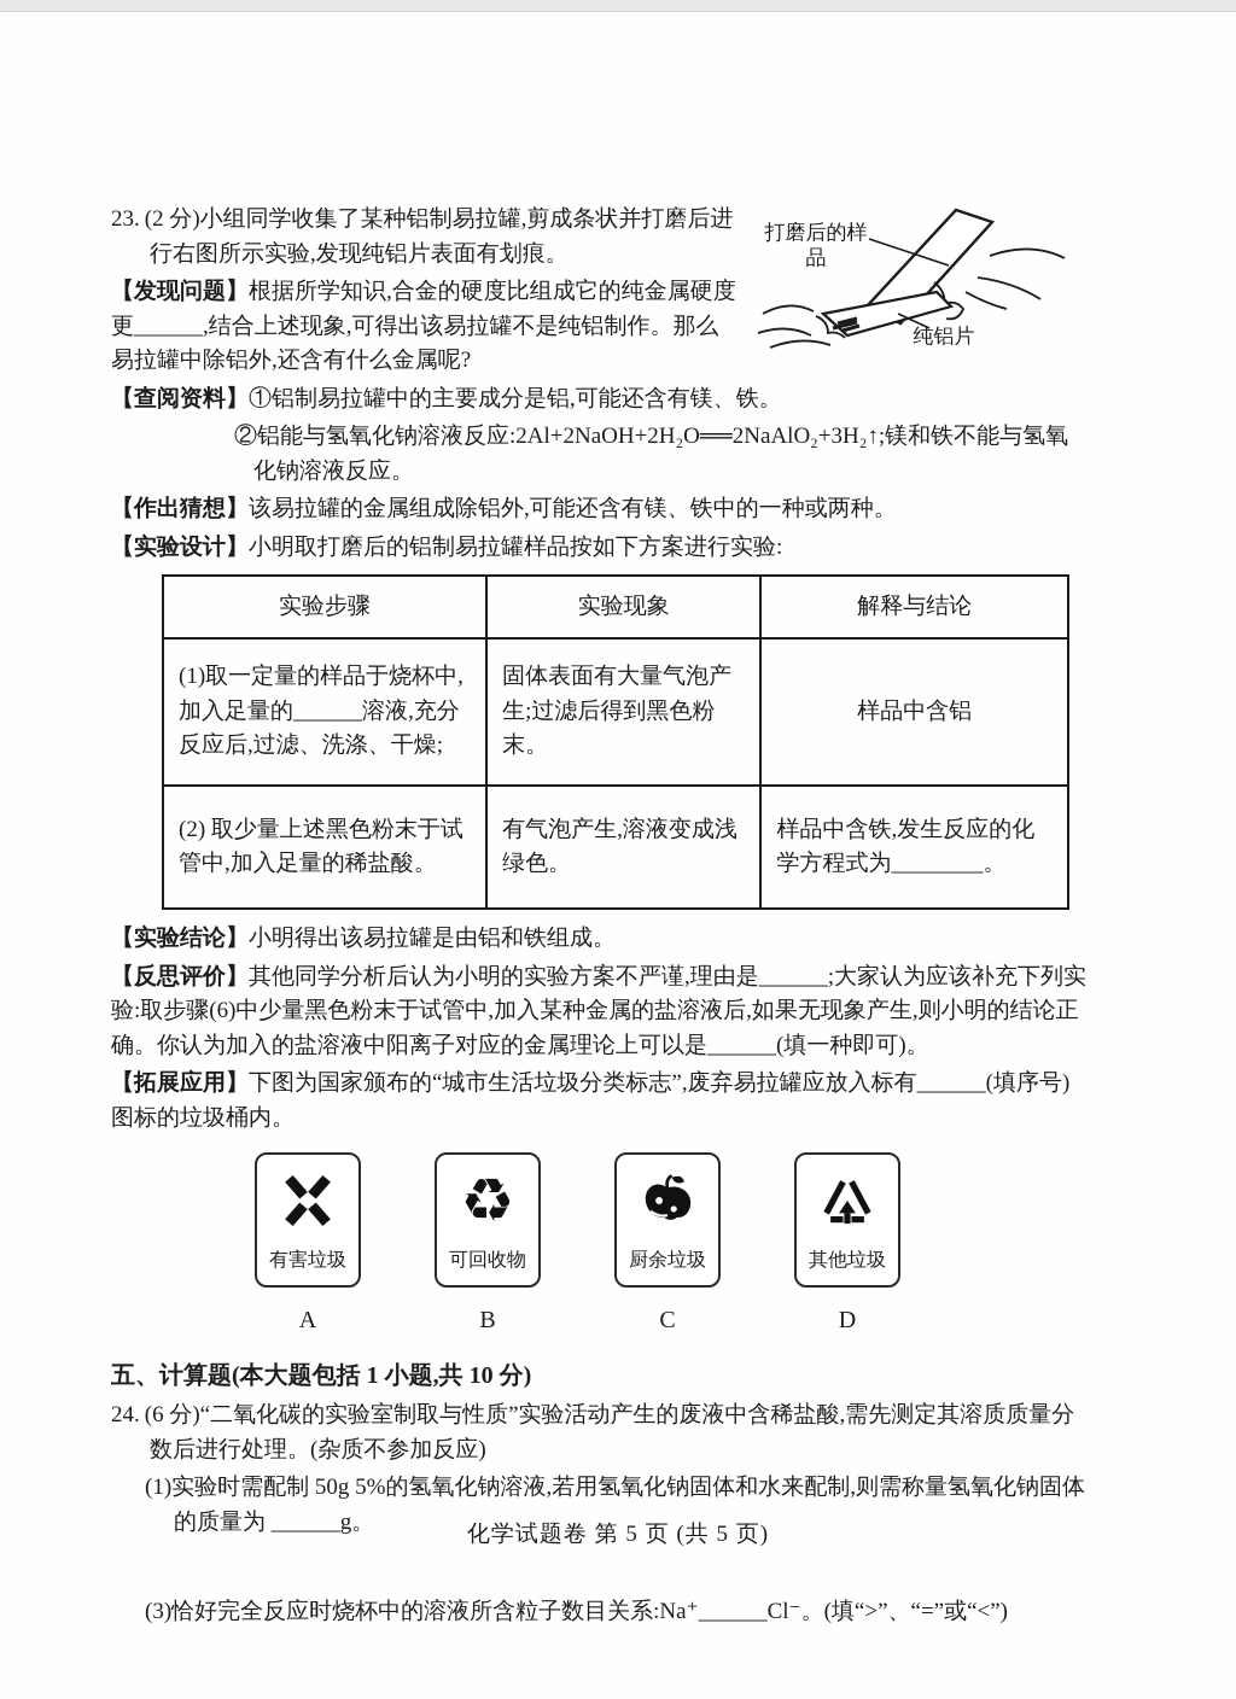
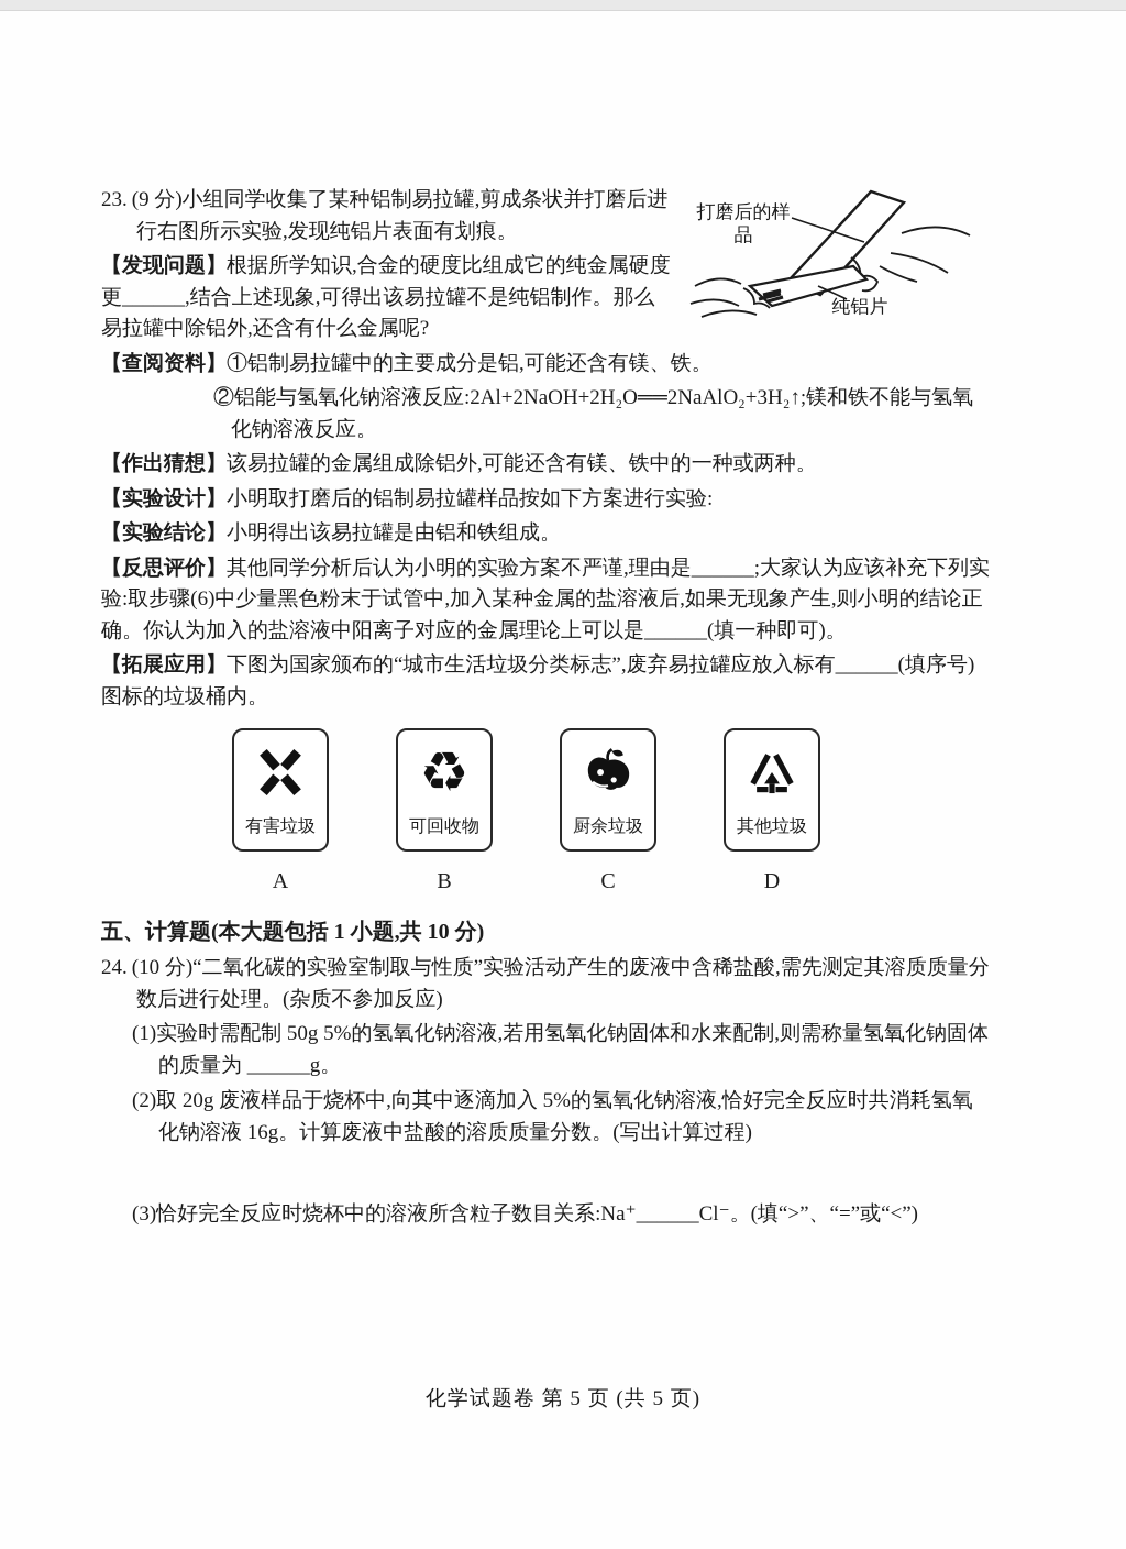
  打磨后的样品
  纯铝片
- 23. (2 分)小组同学收集了某种铝制易拉罐,剪成条状并打磨后进行右图所示实验,发现纯铝片表面有划痕。
+ 23. (9 分)小组同学收集了某种铝制易拉罐,剪成条状并打磨后进行右图所示实验,发现纯铝片表面有划痕。
  【发现问题】根据所学知识,合金的硬度比组成它的纯金属硬度更______,结合上述现象,可得出该易拉罐不是纯铝制作。那么易拉罐中除铝外,还含有什么金属呢?
  【查阅资料】①铝制易拉罐中的主要成分是铝,可能还含有镁、铁。
  ②铝能与氢氧化钠溶液反应:2Al+2NaOH+2H₂O══2NaAlO₂+3H₂↑;镁和铁不能与氢氧化钠溶液反应。
  【作出猜想】该易拉罐的金属组成除铝外,可能还含有镁、铁中的一种或两种。
  【实验设计】小明取打磨后的铝制易拉罐样品按如下方案进行实验:
- 实验步骤	实验现象	解释与结论
- (1)取一定量的样品于烧杯中,加入足量的______溶液,充分反应后,过滤、洗涤、干燥;	固体表面有大量气泡产生;过滤后得到黑色粉末。	样品中含铝
- (2) 取少量上述黑色粉末于试管中,加入足量的稀盐酸。	有气泡产生,溶液变成浅绿色。	样品中含铁,发生反应的化学方程式为________。
  【实验结论】小明得出该易拉罐是由铝和铁组成。
  【反思评价】其他同学分析后认为小明的实验方案不严谨,理由是______;大家认为应该补充下列实验:取步骤(6)中少量黑色粉末于试管中,加入某种金属的盐溶液后,如果无现象产生,则小明的结论正确。你认为加入的盐溶液中阳离子对应的金属理论上可以是______(填一种即可)。
  【拓展应用】下图为国家颁布的“城市生活垃圾分类标志”,废弃易拉罐应放入标有______(填序号)图标的垃圾桶内。
  有害垃圾
  A
  ♻
  可回收物
  B
  厨余垃圾
  C
  其他垃圾
  D
  五、计算题(本大题包括 1 小题,共 10 分)
- 24. (6 分)“二氧化碳的实验室制取与性质”实验活动产生的废液中含稀盐酸,需先测定其溶质质量分数后进行处理。(杂质不参加反应)
+ 24. (10 分)“二氧化碳的实验室制取与性质”实验活动产生的废液中含稀盐酸,需先测定其溶质质量分数后进行处理。(杂质不参加反应)
  (1)实验时需配制 50g 5%的氢氧化钠溶液,若用氢氧化钠固体和水来配制,则需称量氢氧化钠固体的质量为 ______g。
+ (2)取 20g 废液样品于烧杯中,向其中逐滴加入 5%的氢氧化钠溶液,恰好完全反应时共消耗氢氧化钠溶液 16g。计算废液中盐酸的溶质质量分数。(写出计算过程)
  (3)恰好完全反应时烧杯中的溶液所含粒子数目关系:Na⁺______Cl⁻。(填“>”、“=”或“<”)
  化学试题卷 第 5 页 (共 5 页)
